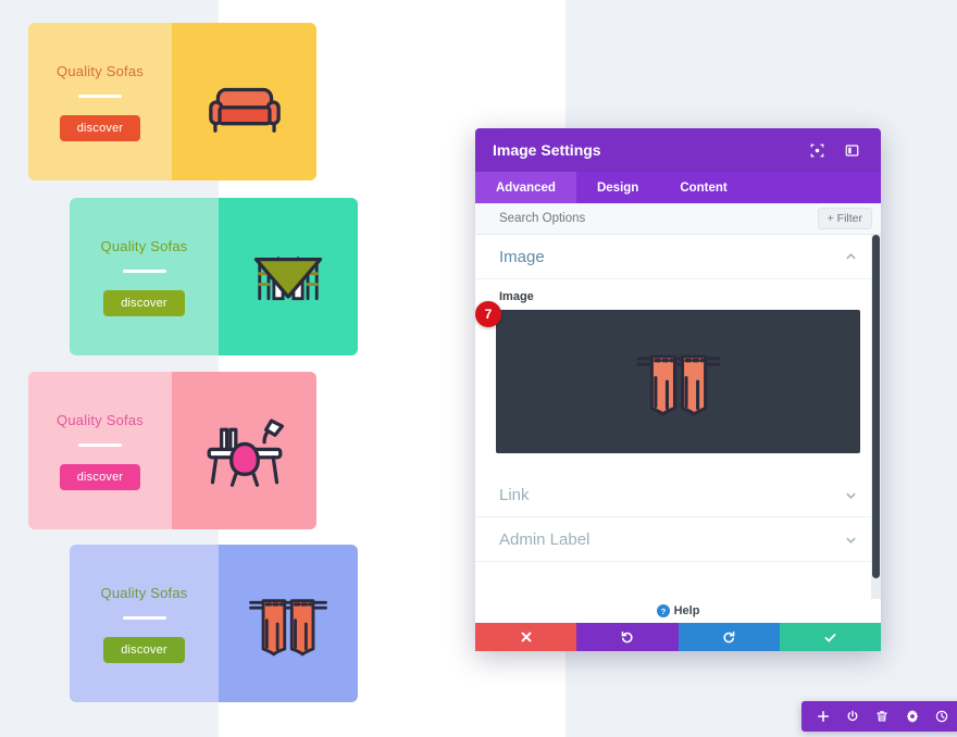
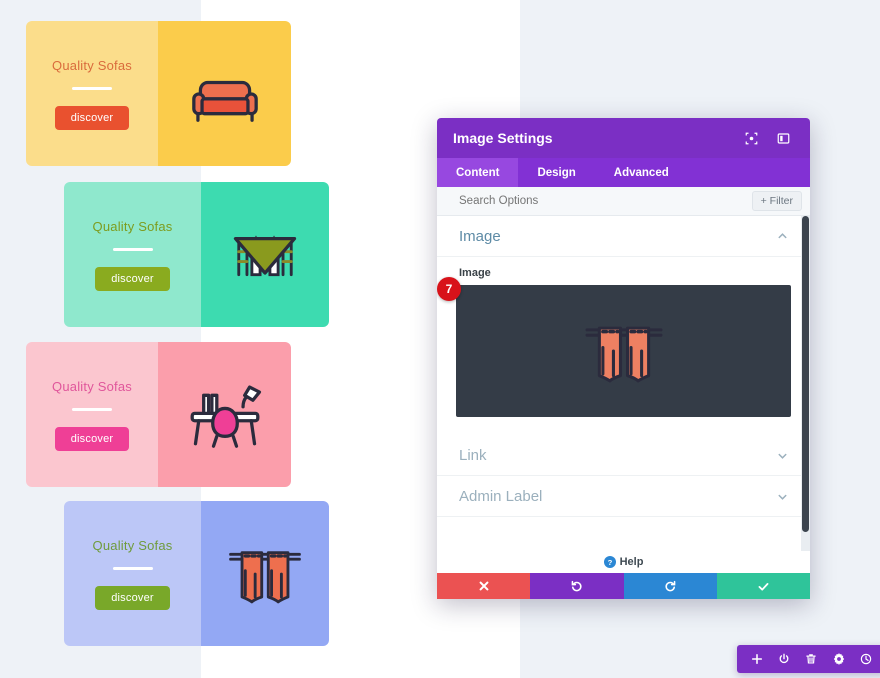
  Quality Sofas
  discover
  Quality Sofas
  discover
  Quality Sofas
  discover
  Quality Sofas
  discover
  Image Settings
- Advanced
+ Content
  Design
- Content
+ Advanced
  Search Options
  + Filter
  Image
  Image
  7
  Link
  Admin Label
  ?
  Help
